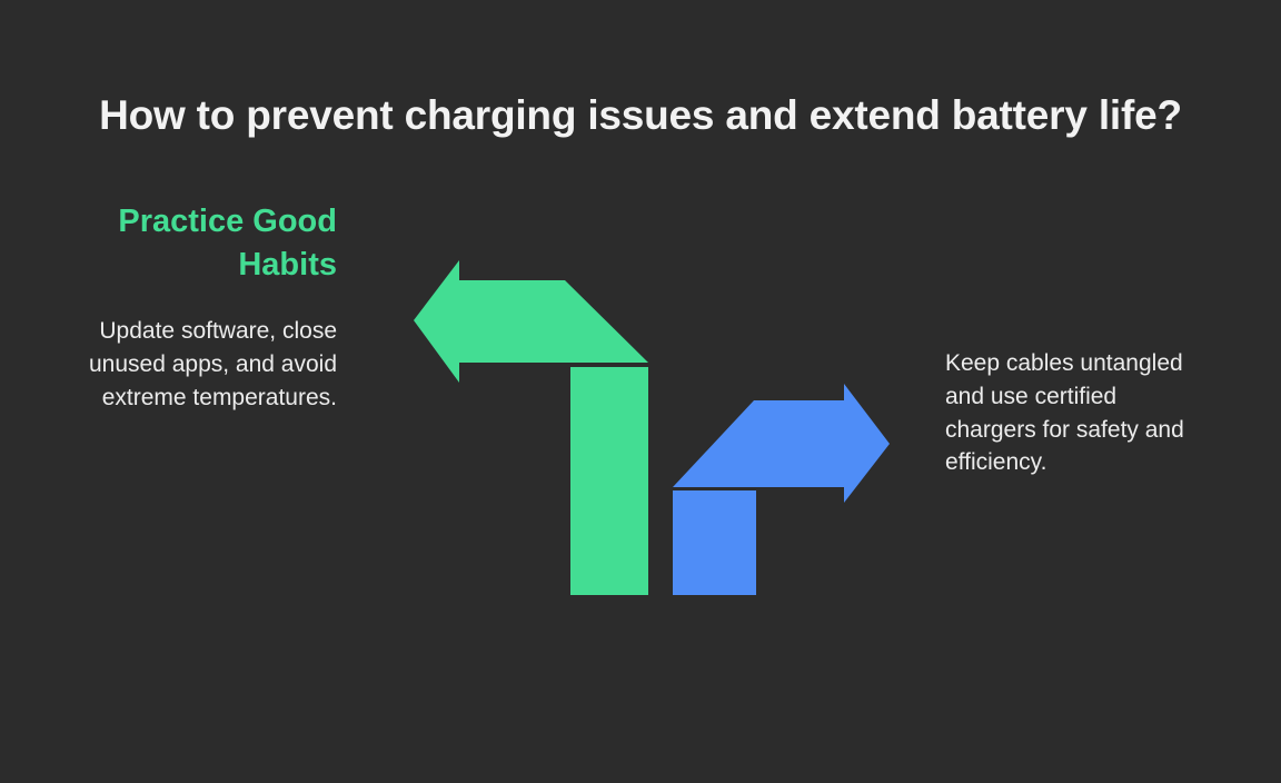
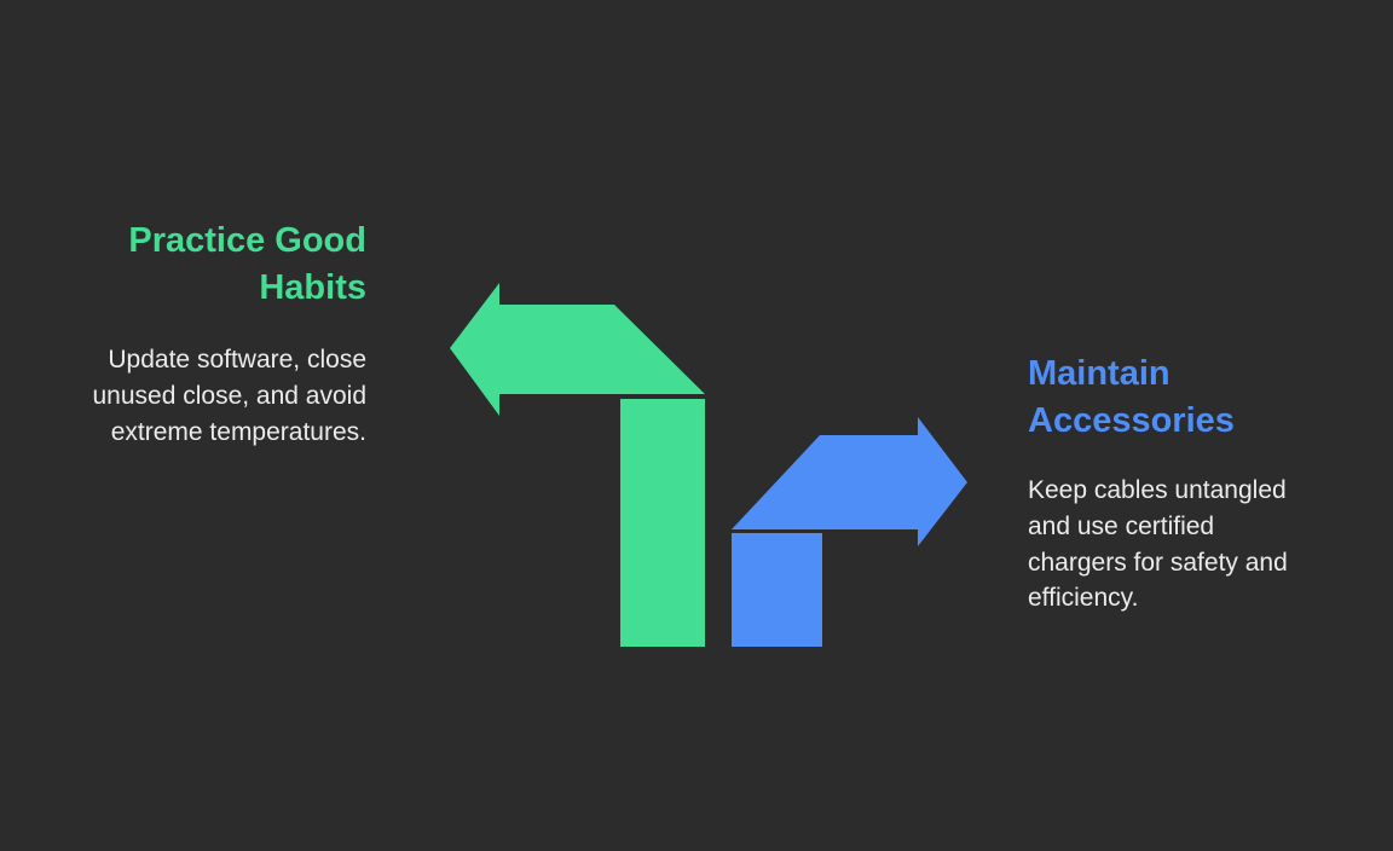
- How to prevent charging issues and extend battery life?
  Practice Good Habits
- Update software, close unused apps, and avoid extreme temperatures.
+ Update software, close unused close, and avoid extreme temperatures.
+ Maintain Accessories
  Keep cables untangled and use certified chargers for safety and efficiency.
